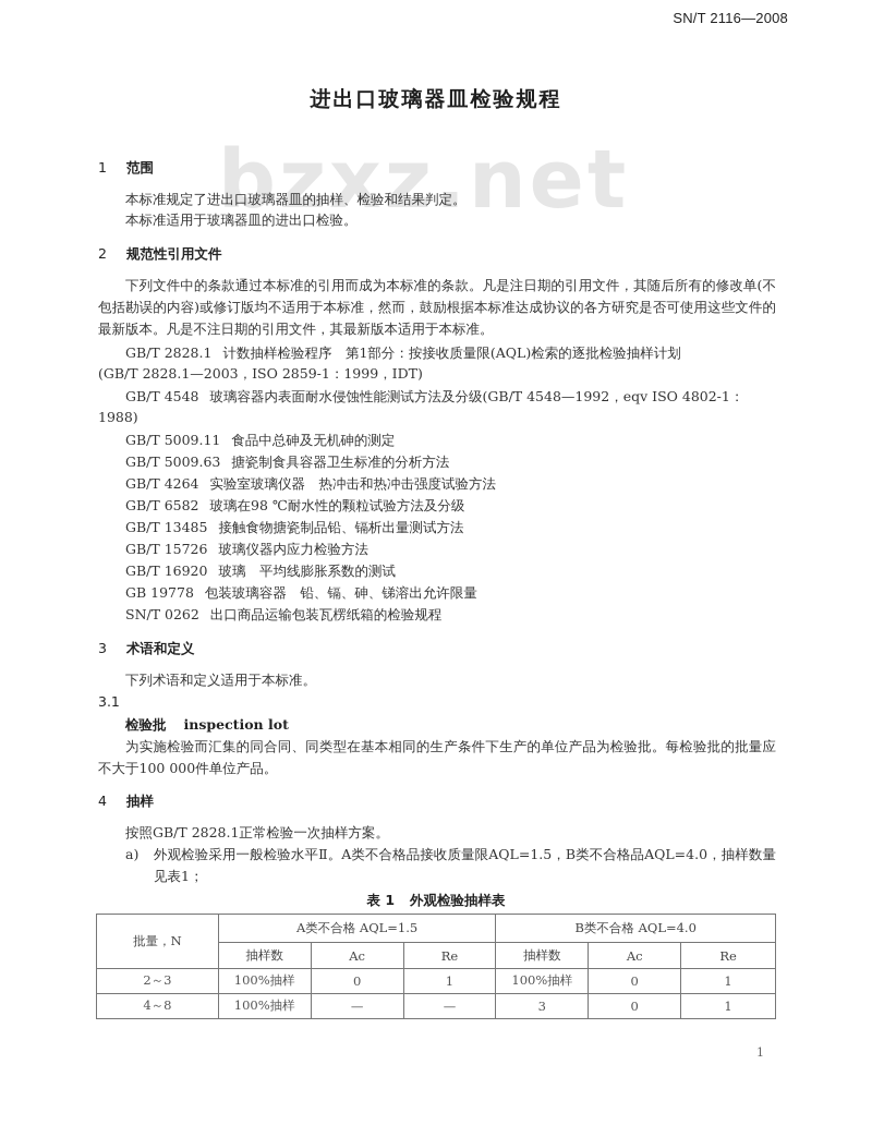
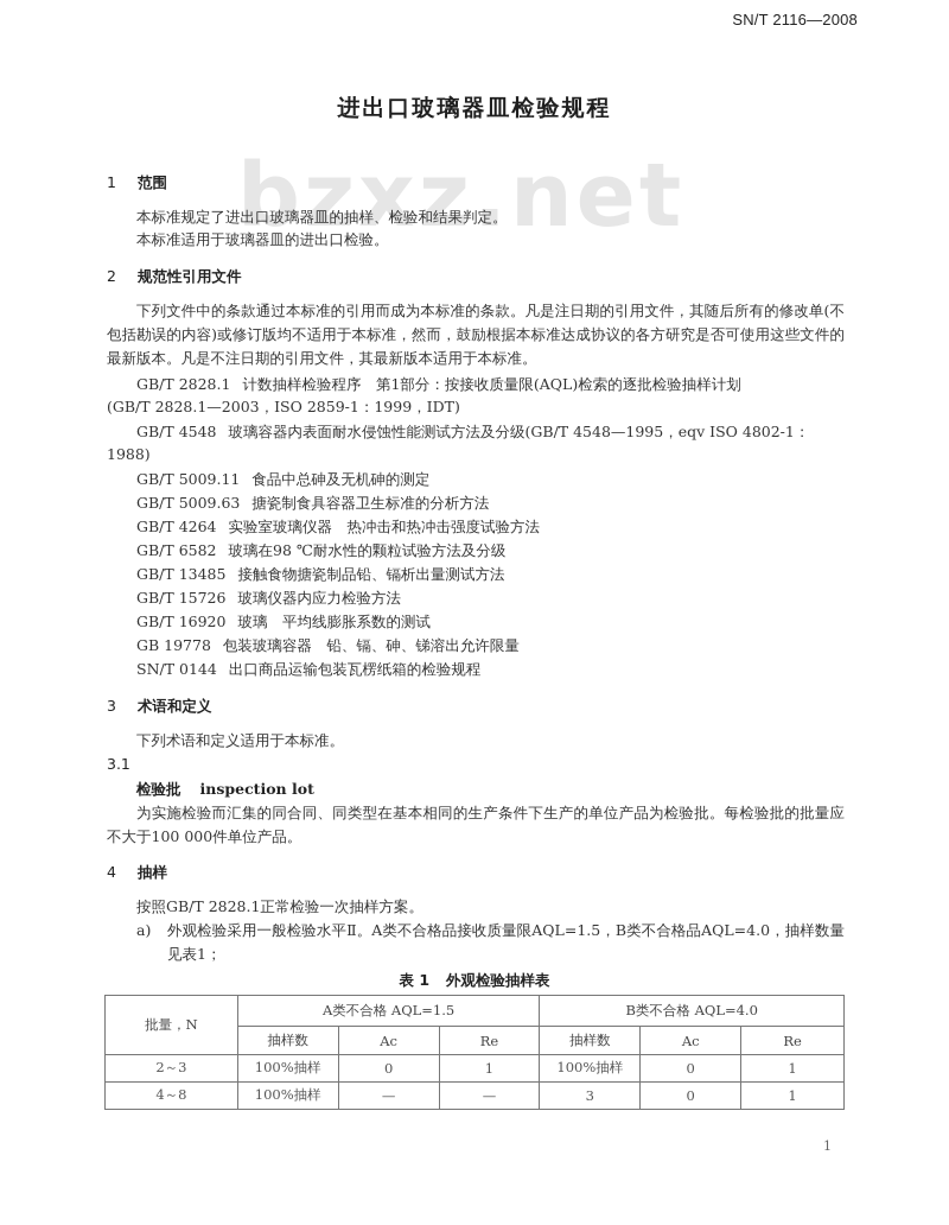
  SN/T 2116—2008
  进出口玻璃器皿检验规程
  bzxz.net
  1 范围
  本标准规定了进出口玻璃器皿的抽样、检验和结果判定。
  本标准适用于玻璃器皿的进出口检验。
  2 规范性引用文件
  下列文件中的条款通过本标准的引用而成为本标准的条款。凡是注日期的引用文件，其随后所有的修改单(不包括勘误的内容)或修订版均不适用于本标准，然而，鼓励根据本标准达成协议的各方研究是否可使用这些文件的最新版本。凡是不注日期的引用文件，其最新版本适用于本标准。
  GB/T 2828.1 计数抽样检验程序 第1部分：按接收质量限(AQL)检索的逐批检验抽样计划
  (GB/T 2828.1—2003，ISO 2859-1：1999，IDT)
- GB/T 4548 玻璃容器内表面耐水侵蚀性能测试方法及分级(GB/T 4548—1992，eqv ISO 4802-1：
+ GB/T 4548 玻璃容器内表面耐水侵蚀性能测试方法及分级(GB/T 4548—1995，eqv ISO 4802-1：
  1988)
  GB/T 5009.11 食品中总砷及无机砷的测定
  GB/T 5009.63 搪瓷制食具容器卫生标准的分析方法
  GB/T 4264 实验室玻璃仪器 热冲击和热冲击强度试验方法
  GB/T 6582 玻璃在98 ℃耐水性的颗粒试验方法及分级
  GB/T 13485 接触食物搪瓷制品铅、镉析出量测试方法
  GB/T 15726 玻璃仪器内应力检验方法
  GB/T 16920 玻璃 平均线膨胀系数的测试
  GB 19778 包装玻璃容器 铅、镉、砷、锑溶出允许限量
- SN/T 0262 出口商品运输包装瓦楞纸箱的检验规程
+ SN/T 0144 出口商品运输包装瓦楞纸箱的检验规程
  3 术语和定义
  下列术语和定义适用于本标准。
  3.1
  检验批 inspection lot
  为实施检验而汇集的同合同、同类型在基本相同的生产条件下生产的单位产品为检验批。每检验批的批量应不大于100 000件单位产品。
  4 抽样
  按照GB/T 2828.1正常检验一次抽样方案。
  a)
  外观检验采用一般检验水平Ⅱ。A类不合格品接收质量限AQL=1.5，B类不合格品AQL=4.0，抽样数量见表1；
  表 1 外观检验抽样表
  批量，N	A类不合格 AQL=1.5	B类不合格 AQL=4.0
  抽样数	Ac	Re	抽样数	Ac	Re
  2～3	100%抽样	0	1	100%抽样	0	1
  4～8	100%抽样	—	—	3	0	1
  1
